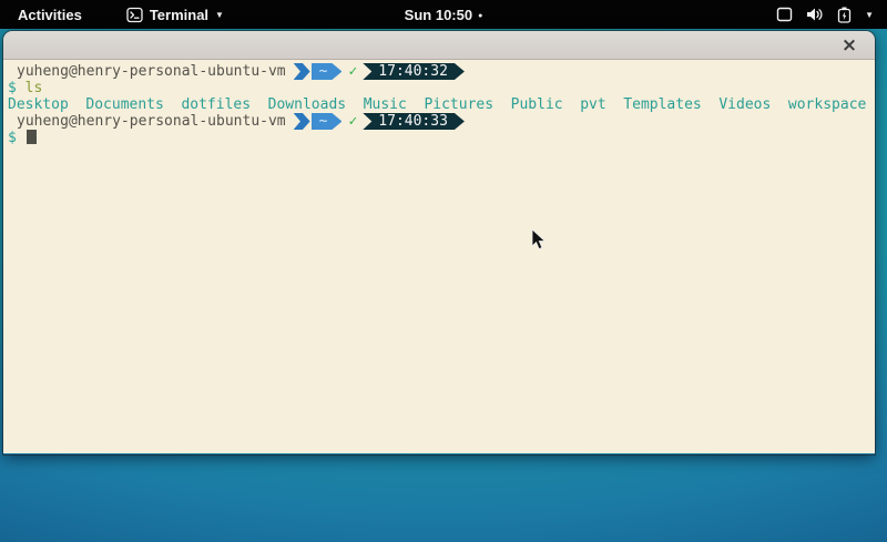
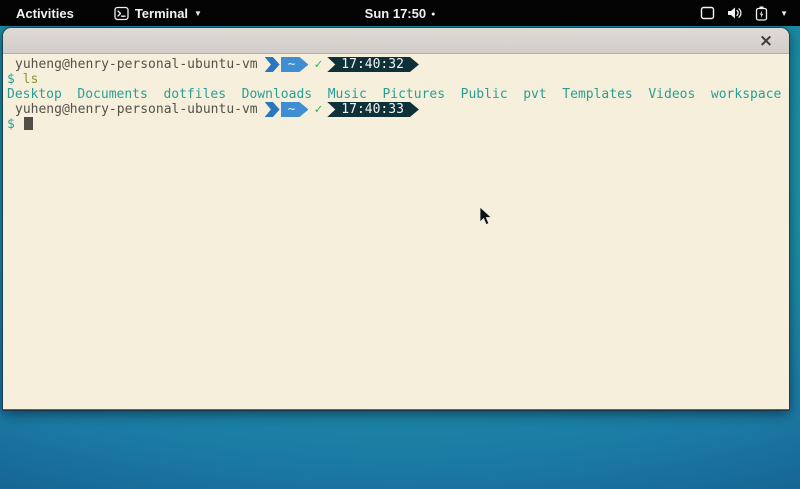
  Activities
  Terminal
  ▼
- Sun 10:50
+ Sun 17:50
  ▼
  ×
  yuheng@henry-personal-ubuntu-vm
  ~
  ✓
  17:40:32
  $
  ls
  Desktop
  Documents
  dotfiles
  Downloads
  Music
  Pictures
  Public
  pvt
  Templates
  Videos
  workspace
  yuheng@henry-personal-ubuntu-vm
  ~
  ✓
  17:40:33
  $
